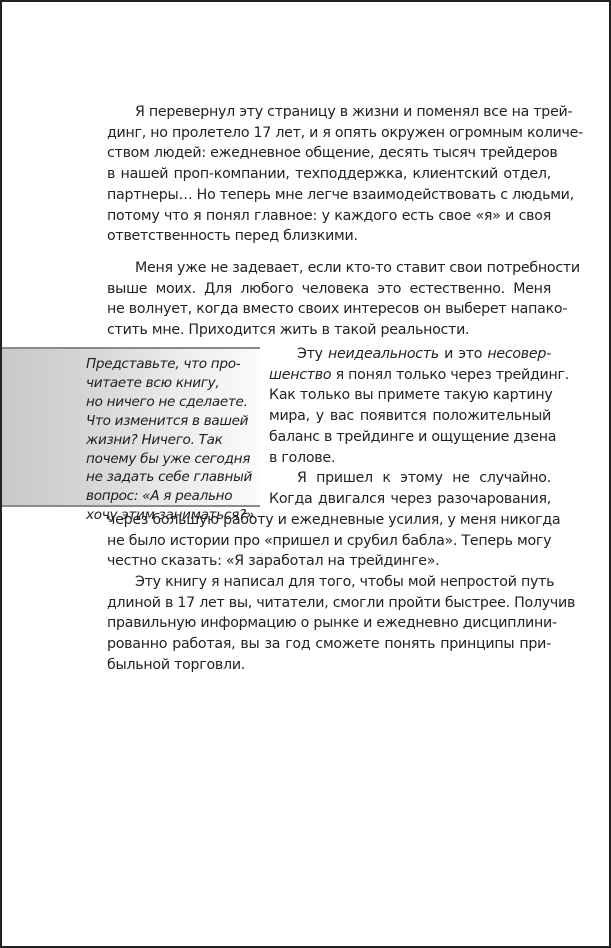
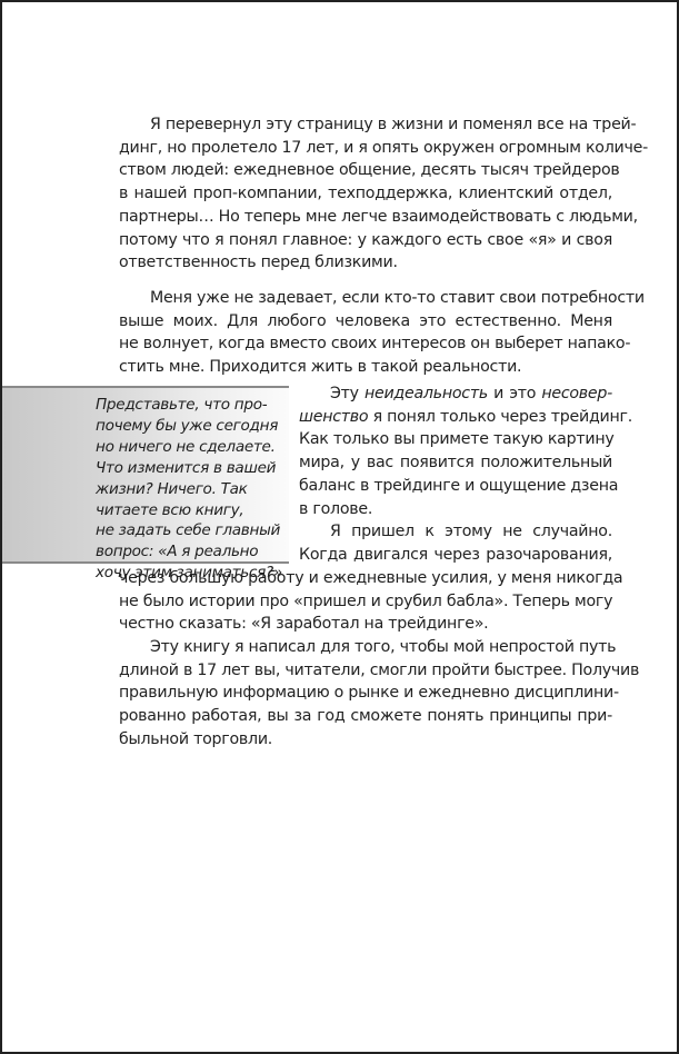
  Я перевернул эту страницу в жизни и поменял все на трей-
  динг, но пролетело 17 лет, и я опять окружен огромным количе-
  ством людей: ежедневное общение, десять тысяч трейдеров
  в нашей проп-компании, техподдержка, клиентский отдел,
  партнеры… Но теперь мне легче взаимодействовать с людьми,
  потому что я понял главное: у каждого есть свое «я» и своя
  ответственность перед близкими.
  Меня уже не задевает, если кто-то ставит свои потребности
  выше моих. Для любого человека это естественно. Меня
  не волнует, когда вместо своих интересов он выберет напако-
  стить мне. Приходится жить в такой реальности.
  Представьте, что про-
- читаете всю книгу,
+ почему бы уже сегодня
  но ничего не сделаете.
  Что изменится в вашей
  жизни? Ничего. Так
- почему бы уже сегодня
+ читаете всю книгу,
  не задать себе главный
  вопрос: «А я реально
  хочу этим заниматься?»
  Эту неидеальность и это несовер-
  шенство я понял только через трейдинг.
  Как только вы примете такую картину
  мира, у вас появится положительный
  баланс в трейдинге и ощущение дзена
  в голове.
  Я пришел к этому не случайно.
  Когда двигался через разочарования,
  через большую работу и ежедневные усилия, у меня никогда
  не было истории про «пришел и срубил бабла». Теперь могу
  честно сказать: «Я заработал на трейдинге».
  Эту книгу я написал для того, чтобы мой непростой путь
  длиной в 17 лет вы, читатели, смогли пройти быстрее. Получив
  правильную информацию о рынке и ежедневно дисциплини-
  рованно работая, вы за год сможете понять принципы при-
  быльной торговли.
